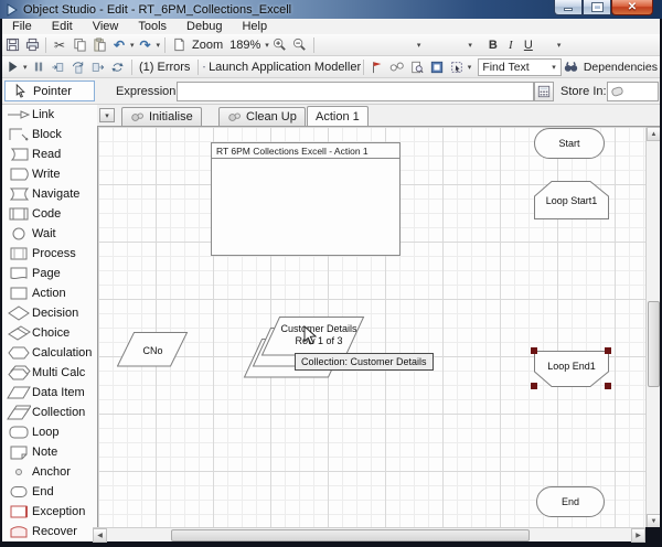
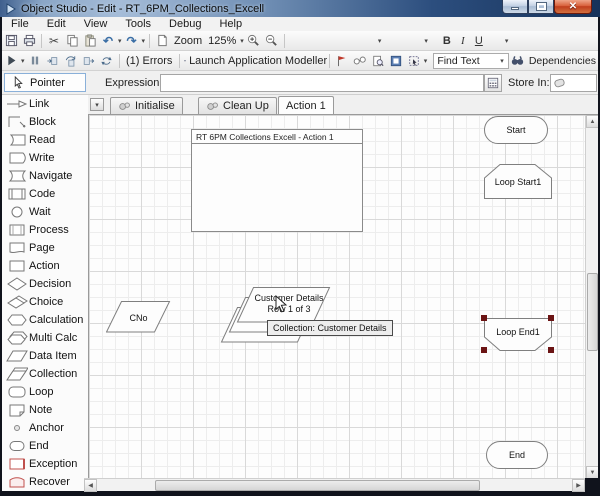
  Object Studio - Edit - RT_6PM_Collections_Excell
  ✕
  File
  Edit
  View
  Tools
  Debug
  Help
  ✂
  ↶
  ↷
  Zoom
- 189%
+ 125%
  B
  I
  U
  (1) Errors
  Launch
  Application Modeller
  Find Text
  Dependencies
  Pointer
  Expression
  Store In:
  Link
  Block
  Read
  Write
  Navigate
  Code
  Wait
  Process
  Page
  Action
  Decision
  Choice
  Calculation
  Multi Calc
  Data Item
  Collection
  Loop
  Note
  Anchor
  End
  Exception
  Recover
  Initialise
  Clean Up
  Action 1
  RT 6PM Collections Excell - Action 1
  Start
  Loop Start1
  CNo
  Customer Details
  R 1 of 3
  Collection: Customer Details
  Loop End1
  End
